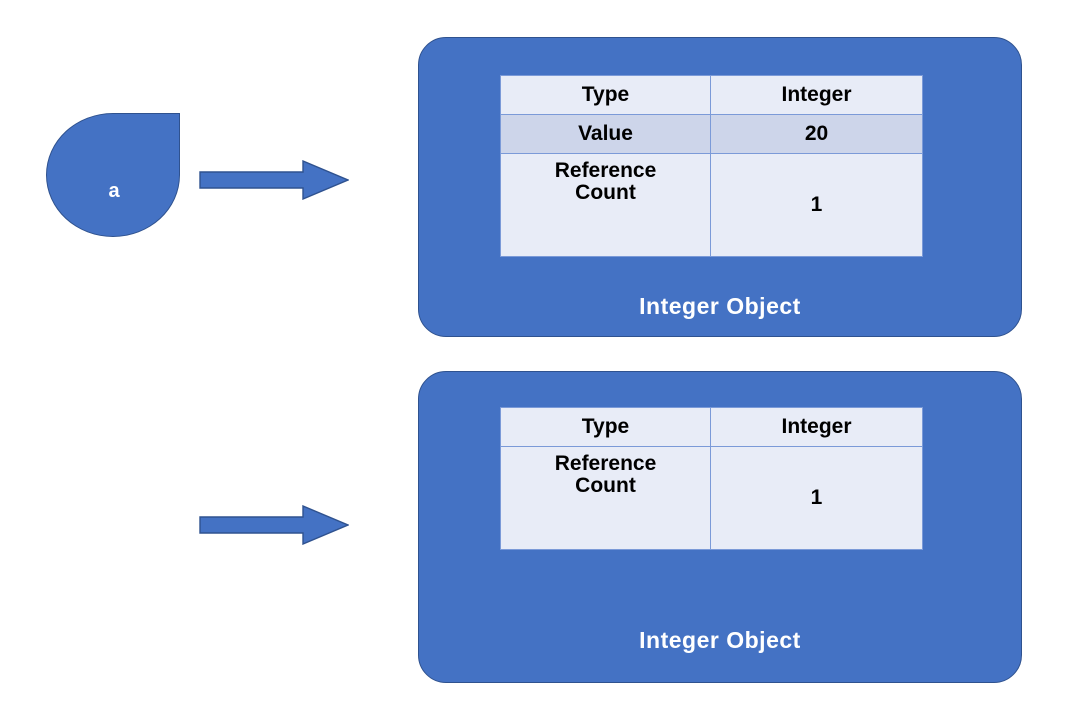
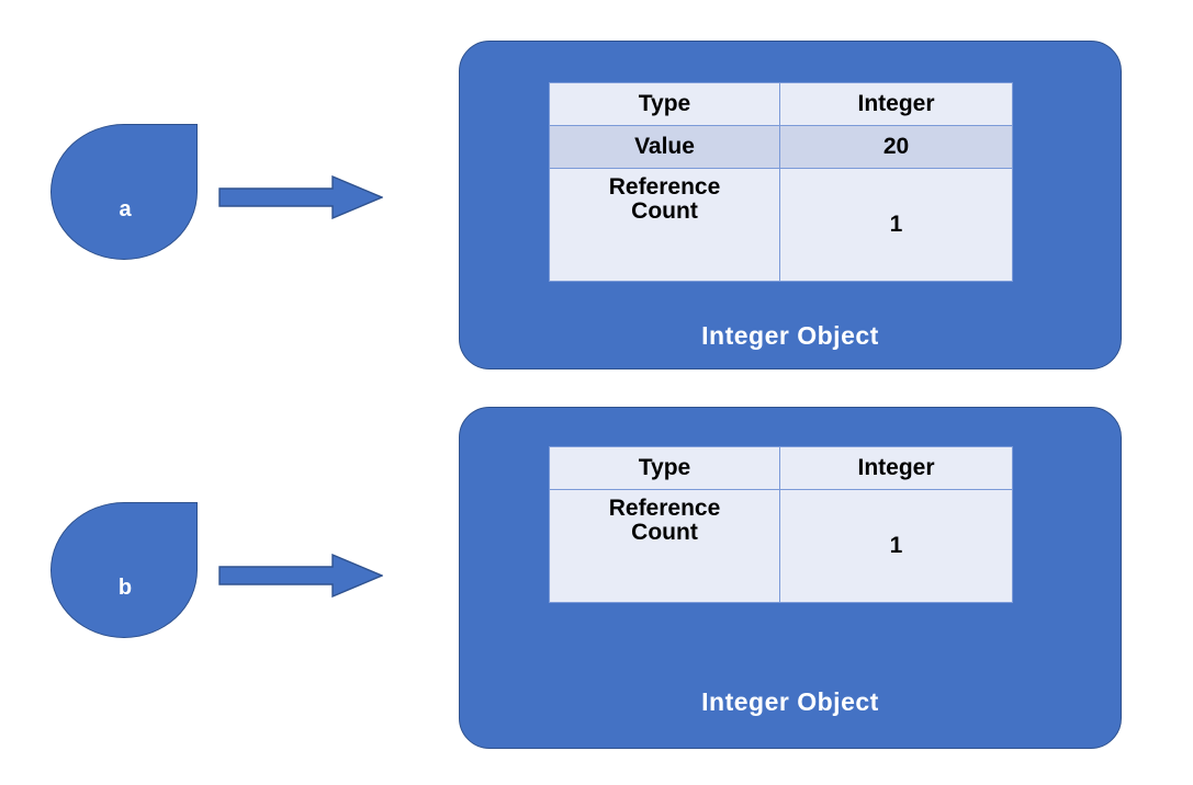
  a
  Type	Integer
  Value	20
  Reference Count	1
  Integer Object
+ b
  Type	Integer
  Reference Count	1
  Integer Object
